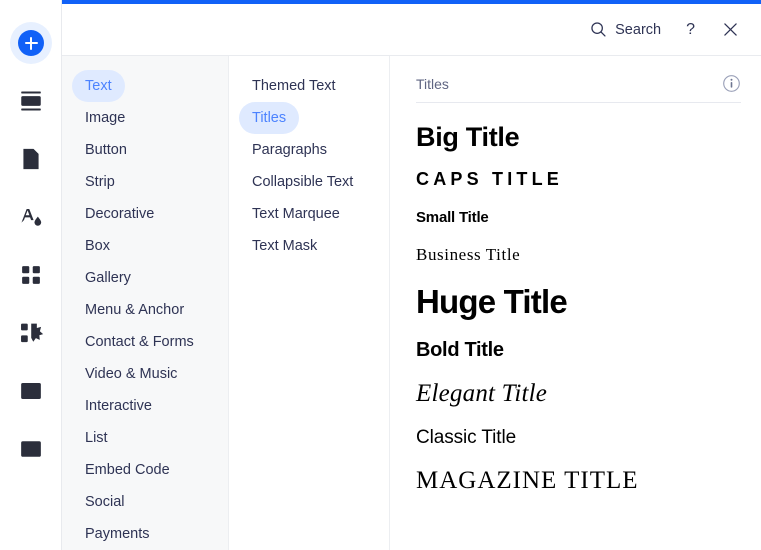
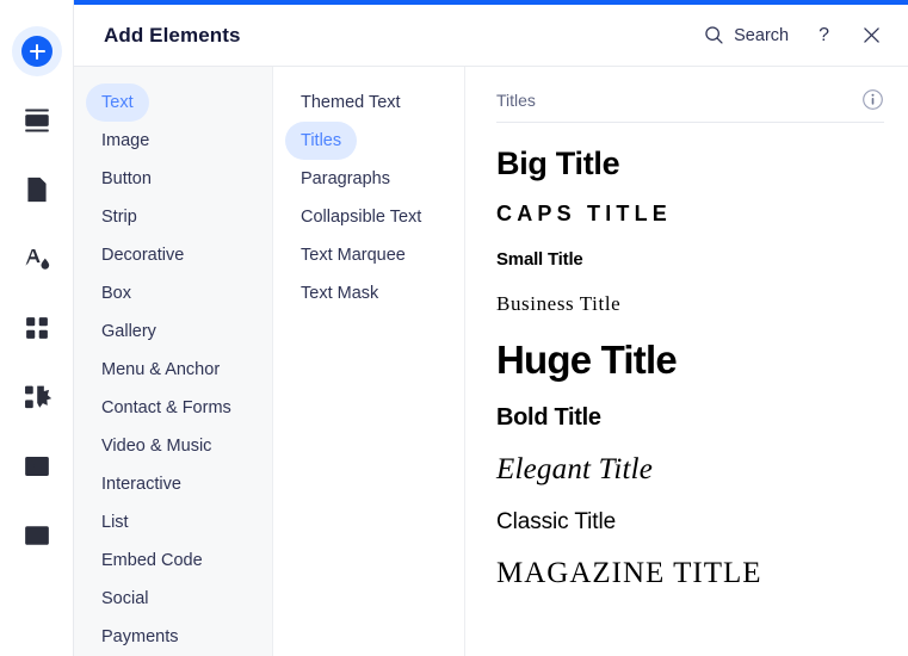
+ Add Elements
  Search
  ?
  Text
  Image
  Button
  Strip
  Decorative
  Box
  Gallery
  Menu & Anchor
  Contact & Forms
  Video & Music
  Interactive
  List
  Embed Code
  Social
  Payments
  Themed Text
  Titles
  Paragraphs
  Collapsible Text
  Text Marquee
  Text Mask
  Titles
  Big Title
  CAPS TITLE
  Small Title
  Business Title
  Huge Title
  Bold Title
  Elegant Title
  Classic Title
  MAGAZINE TITLE
